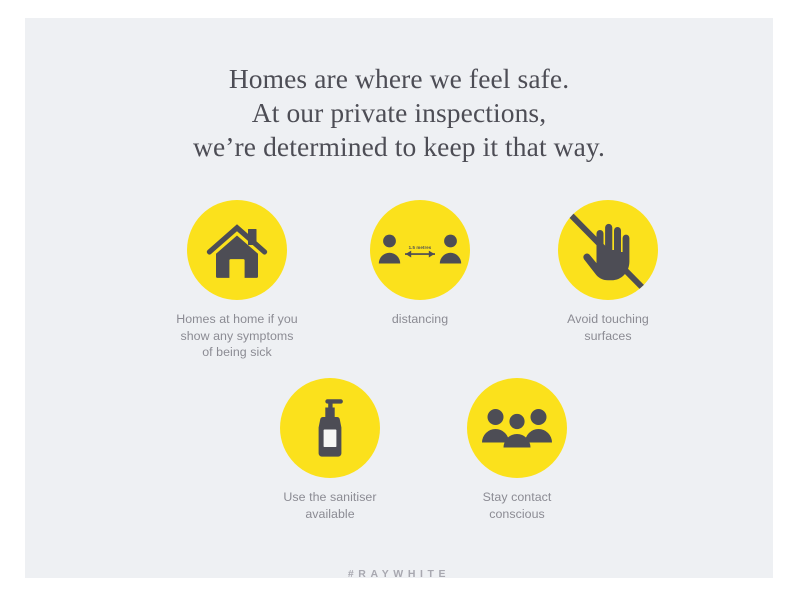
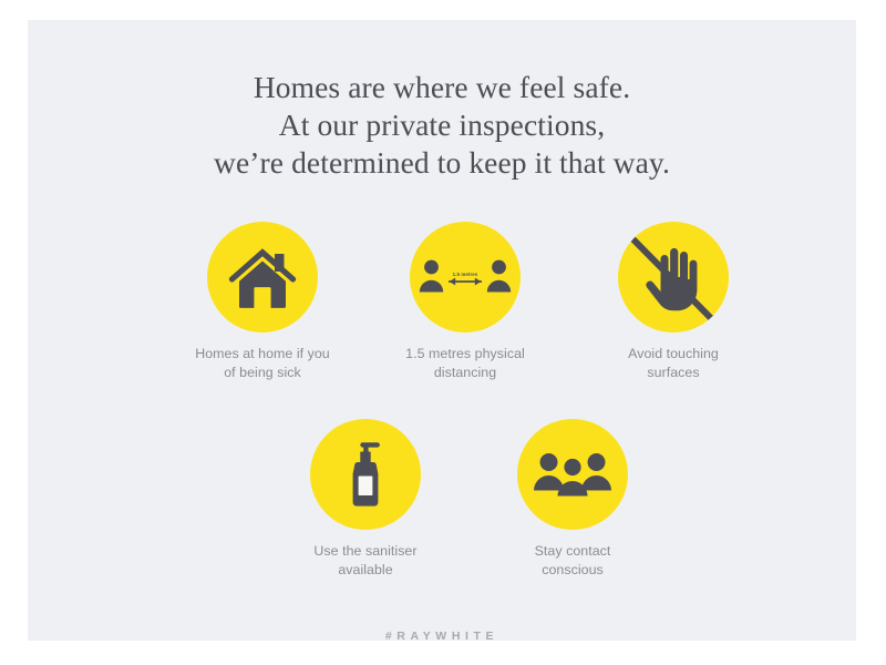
  Homes are where we feel safe.
  At our private inspections,
  we’re determined to keep it that way.
  Homes at home if you
- show any symptoms
  of being sick
+ 1.5 metres physical
  distancing
  Avoid touching
  surfaces
  Use the sanitiser
  available
  Stay contact
  conscious
  #RAYWHITE
